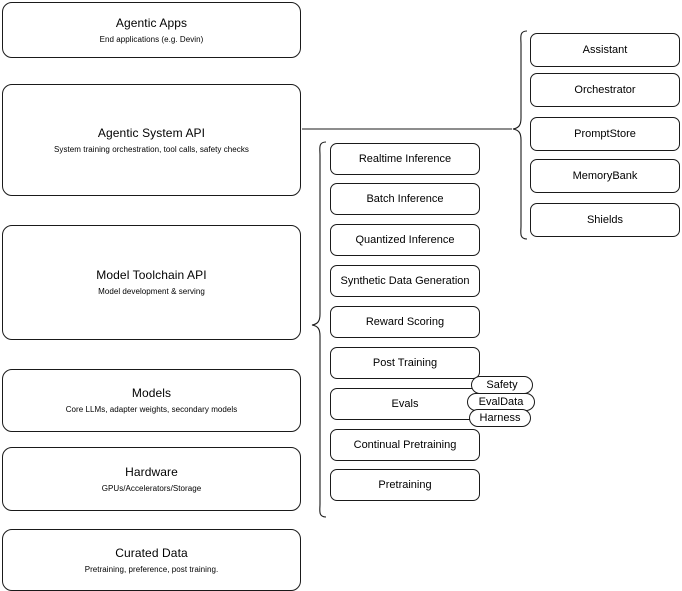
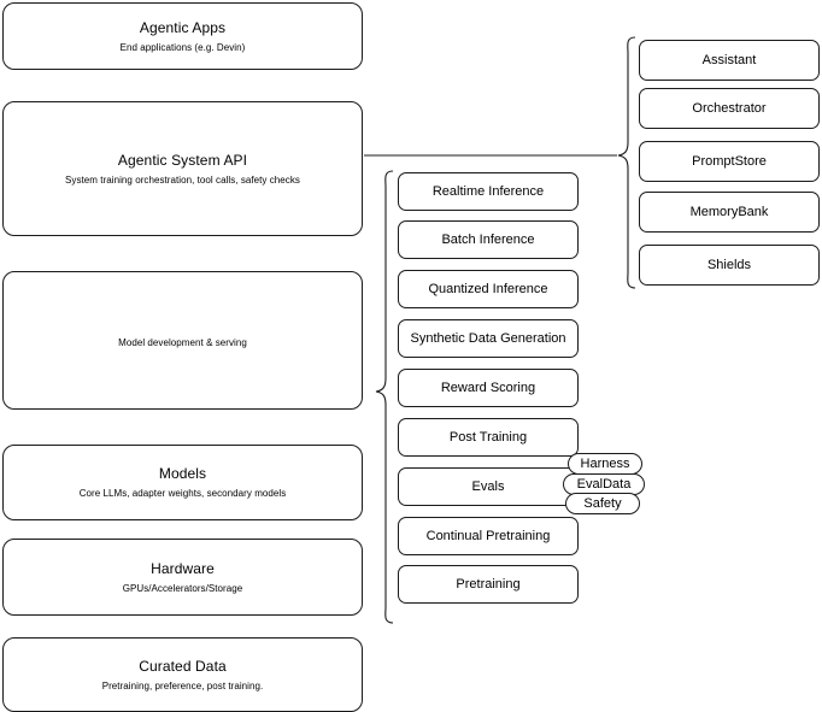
  Agentic Apps
  End applications (e.g. Devin)
  Agentic System API
  System training orchestration, tool calls, safety checks
- Model Toolchain API
  Model development & serving
  Models
  Core LLMs, adapter weights, secondary models
  Hardware
  GPUs/Accelerators/Storage
  Curated Data
  Pretraining, preference, post training.
  Realtime Inference
  Batch Inference
  Quantized Inference
  Synthetic Data Generation
  Reward Scoring
  Post Training
  Evals
  Continual Pretraining
  Pretraining
- Safety
+ Harness
  EvalData
- Harness
+ Safety
  Assistant
  Orchestrator
  PromptStore
  MemoryBank
  Shields
